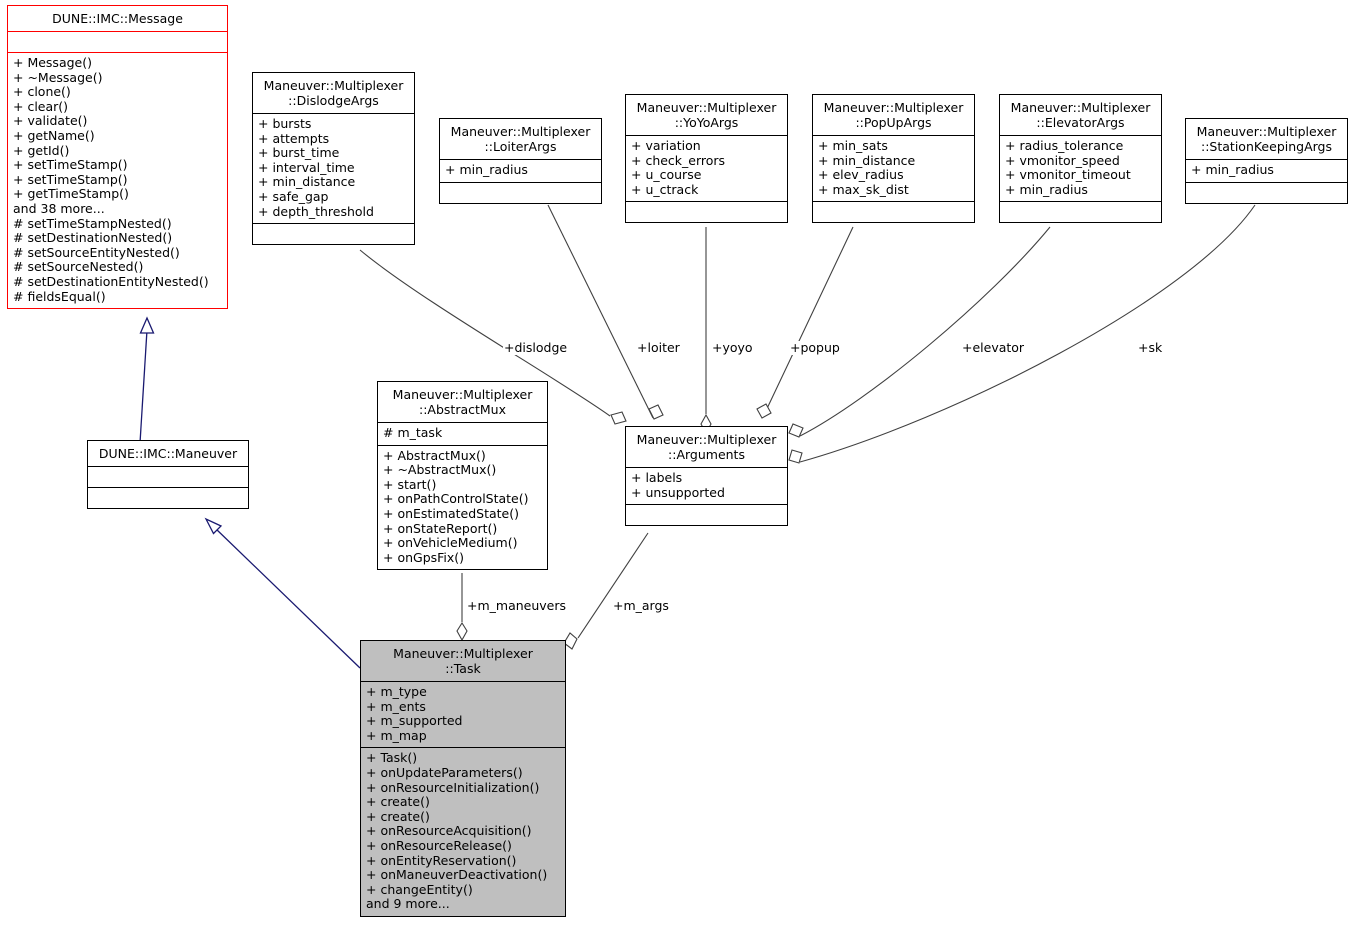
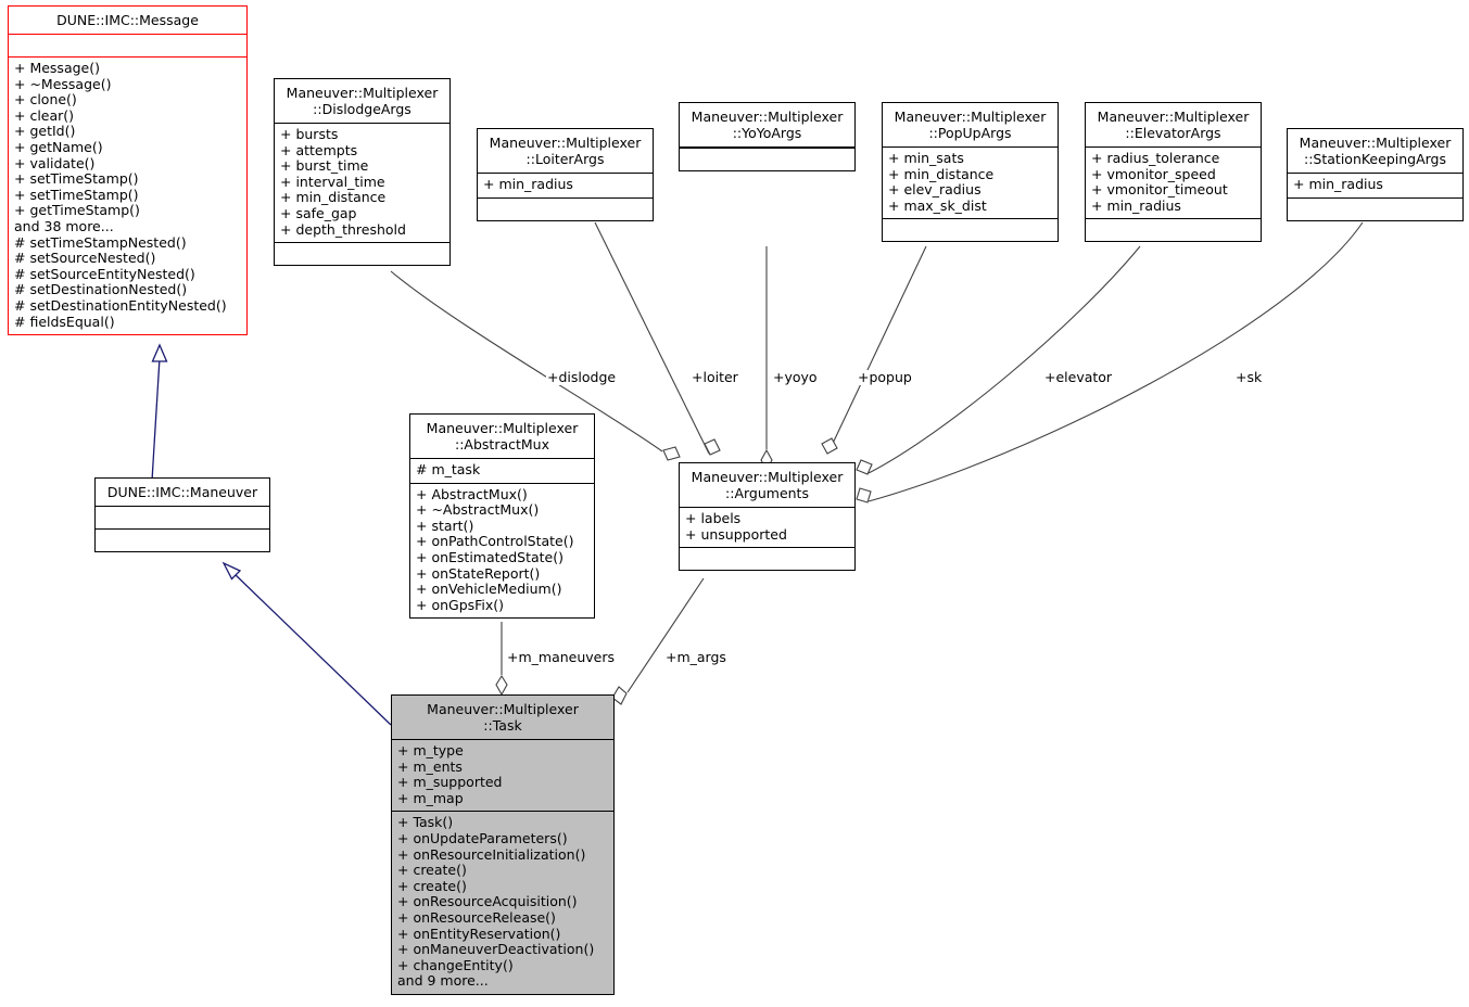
  DUNE::IMC::Message
  + Message()
  + ~Message()
  + clone()
  + clear()
- + validate()
+ + getId()
  + getName()
- + getId()
+ + validate()
  + setTimeStamp()
  + setTimeStamp()
  + getTimeStamp()
  and 38 more...
  # setTimeStampNested()
- # setDestinationNested()
+ # setSourceNested()
  # setSourceEntityNested()
- # setSourceNested()
+ # setDestinationNested()
  # setDestinationEntityNested()
  # fieldsEqual()
  Maneuver::Multiplexer
  ::DislodgeArgs
  + bursts
  + attempts
  + burst_time
  + interval_time
  + min_distance
  + safe_gap
  + depth_threshold
  Maneuver::Multiplexer
  ::LoiterArgs
  + min_radius
  Maneuver::Multiplexer
  ::YoYoArgs
- + variation
- + check_errors
- + u_course
- + u_ctrack
  Maneuver::Multiplexer
  ::PopUpArgs
  + min_sats
  + min_distance
  + elev_radius
  + max_sk_dist
  Maneuver::Multiplexer
  ::ElevatorArgs
  + radius_tolerance
  + vmonitor_speed
  + vmonitor_timeout
  + min_radius
  Maneuver::Multiplexer
  ::StationKeepingArgs
  + min_radius
  DUNE::IMC::Maneuver
  Maneuver::Multiplexer
  ::AbstractMux
  # m_task
  + AbstractMux()
  + ~AbstractMux()
  + start()
  + onPathControlState()
  + onEstimatedState()
  + onStateReport()
  + onVehicleMedium()
  + onGpsFix()
  Maneuver::Multiplexer
  ::Arguments
  + labels
  + unsupported
  Maneuver::Multiplexer
  ::Task
  + m_type
  + m_ents
  + m_supported
  + m_map
  + Task()
  + onUpdateParameters()
  + onResourceInitialization()
  + create()
  + create()
  + onResourceAcquisition()
  + onResourceRelease()
  + onEntityReservation()
  + onManeuverDeactivation()
  + changeEntity()
  and 9 more...
  +dislodge
  +loiter
  +yoyo
  +popup
  +elevator
  +sk
  +m_maneuvers
  +m_args
